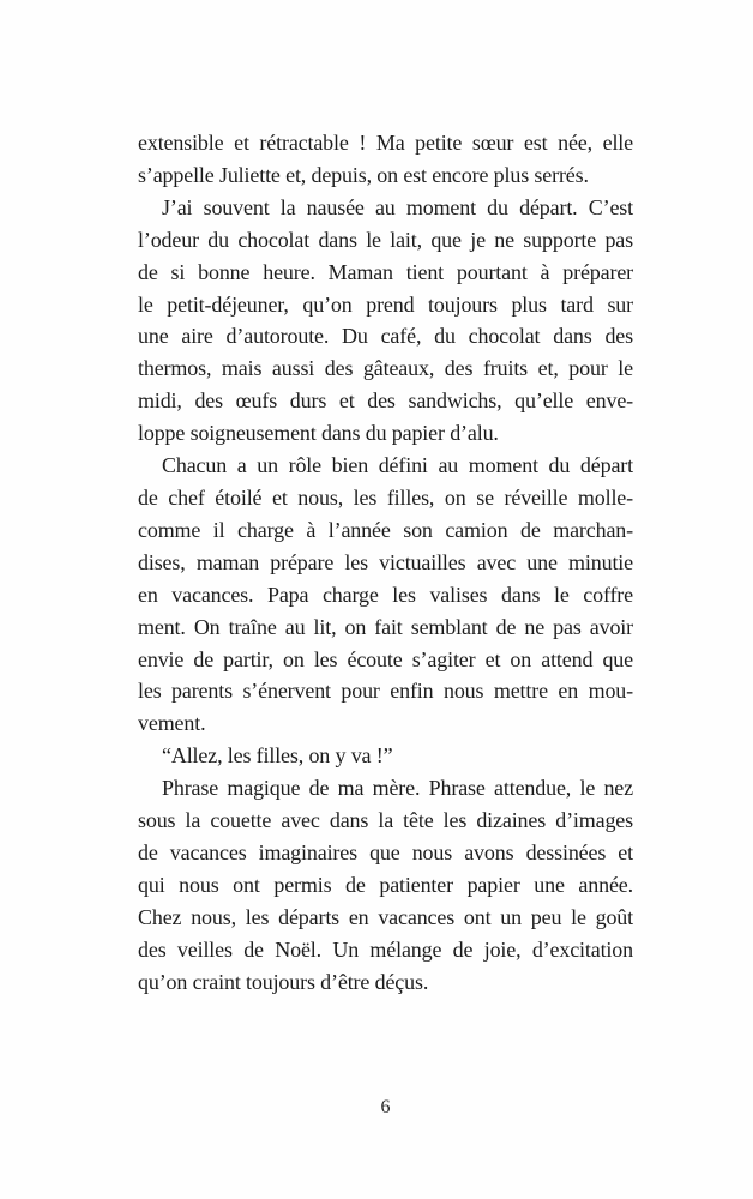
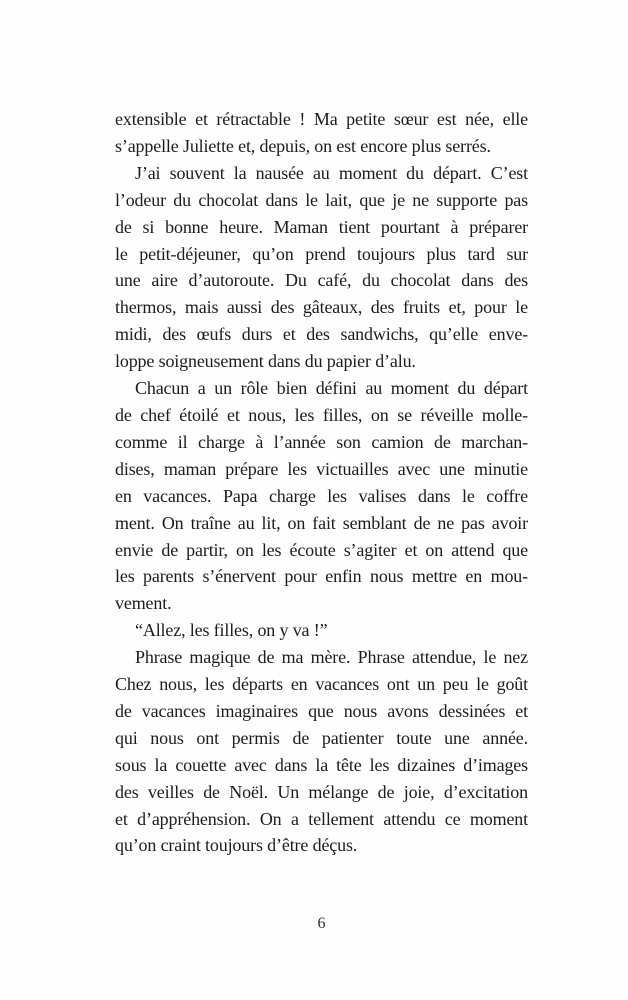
  extensible et rétractable ! Ma petite sœur est née, elle
  s’appelle Juliette et, depuis, on est encore plus serrés.
  J’ai souvent la nausée au moment du départ. C’est
  l’odeur du chocolat dans le lait, que je ne supporte pas
  de si bonne heure. Maman tient pourtant à préparer
  le petit-déjeuner, qu’on prend toujours plus tard sur
  une aire d’autoroute. Du café, du chocolat dans des
  thermos, mais aussi des gâteaux, des fruits et, pour le
  midi, des œufs durs et des sandwichs, qu’elle enve-
  loppe soigneusement dans du papier d’alu.
  Chacun a un rôle bien défini au moment du départ
  de chef étoilé et nous, les filles, on se réveille molle-
  comme il charge à l’année son camion de marchan-
  dises, maman prépare les victuailles avec une minutie
  en vacances. Papa charge les valises dans le coffre
  ment. On traîne au lit, on fait semblant de ne pas avoir
  envie de partir, on les écoute s’agiter et on attend que
  les parents s’énervent pour enfin nous mettre en mou-
  vement.
  “Allez, les filles, on y va !”
  Phrase magique de ma mère. Phrase attendue, le nez
- sous la couette avec dans la tête les dizaines d’images
+ Chez nous, les départs en vacances ont un peu le goût
  de vacances imaginaires que nous avons dessinées et
- qui nous ont permis de patienter papier une année.
+ qui nous ont permis de patienter toute une année.
- Chez nous, les départs en vacances ont un peu le goût
+ sous la couette avec dans la tête les dizaines d’images
  des veilles de Noël. Un mélange de joie, d’excitation
+ et d’appréhension. On a tellement attendu ce moment
  qu’on craint toujours d’être déçus.
  6
